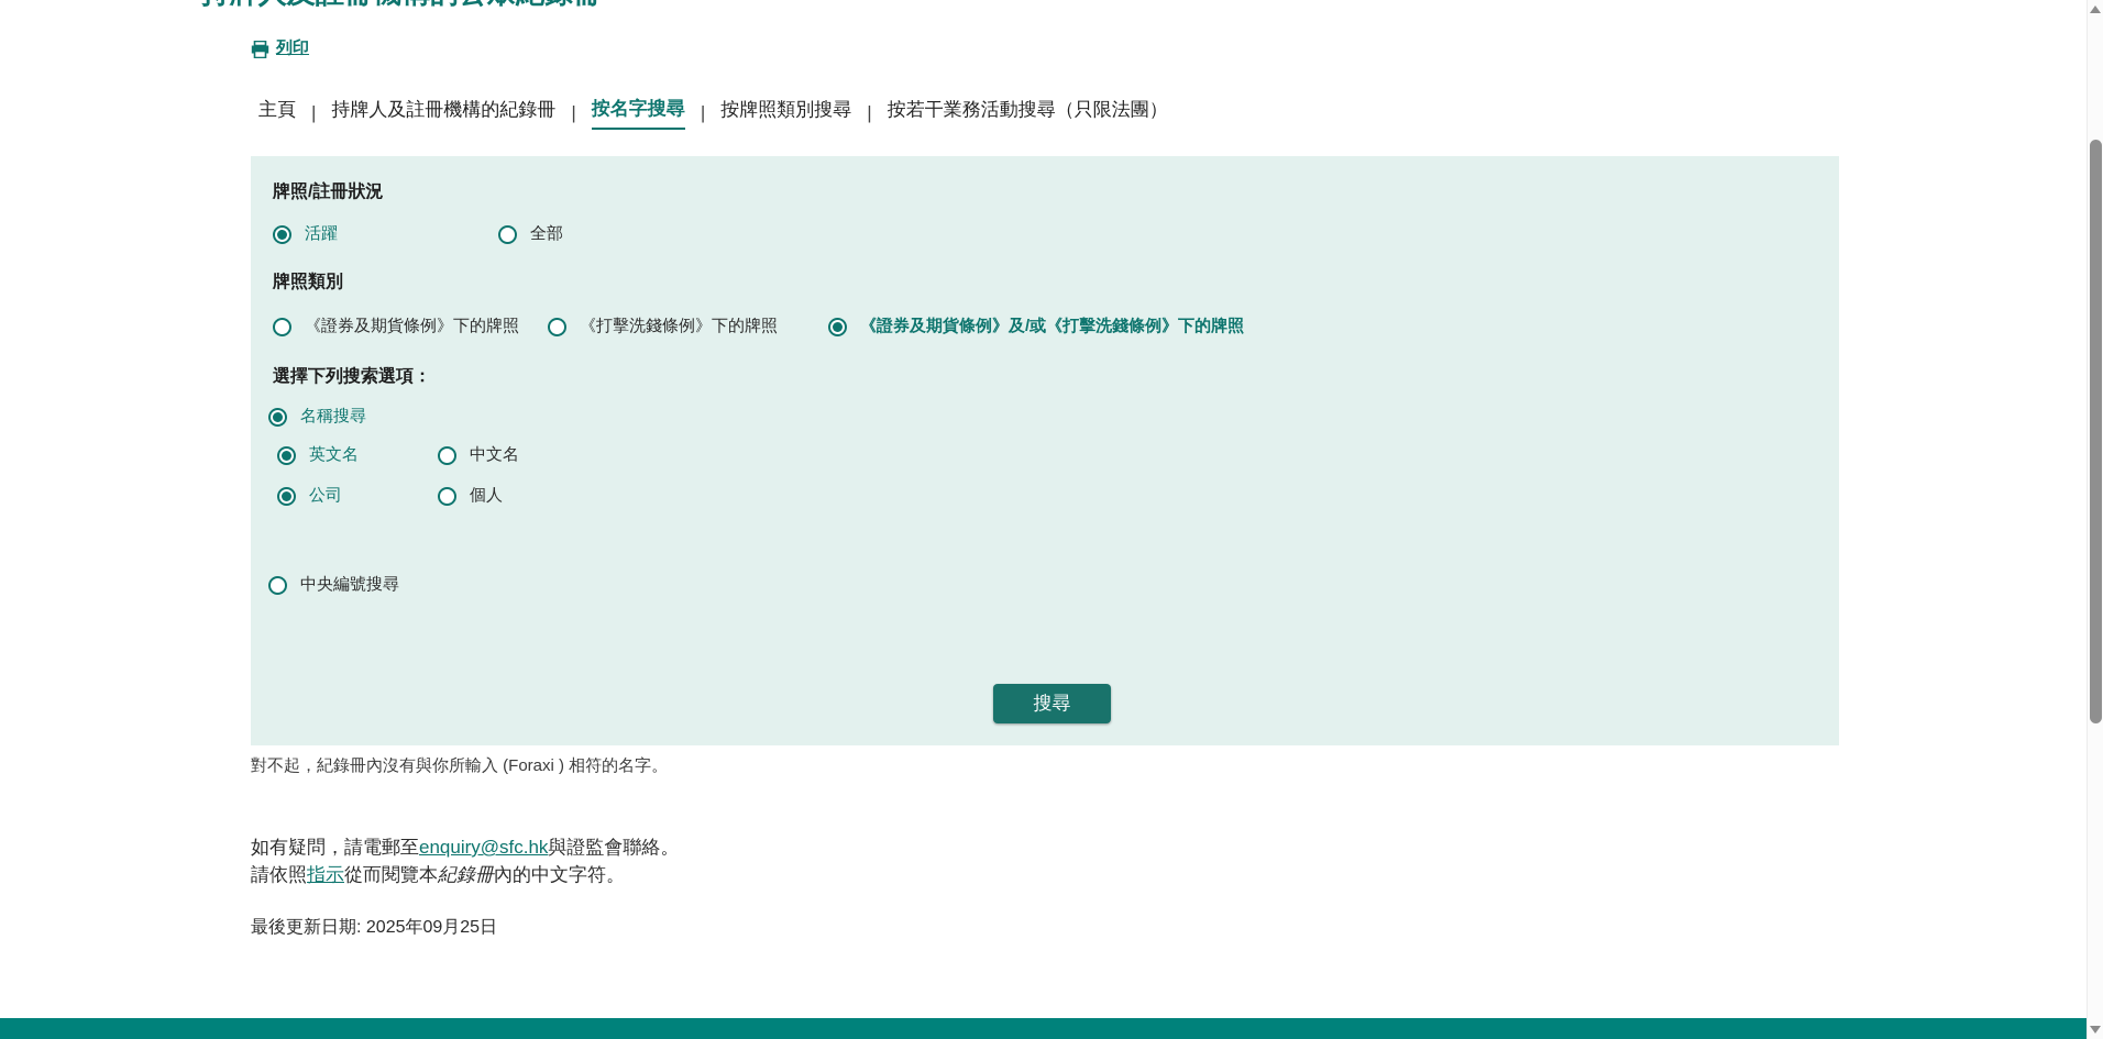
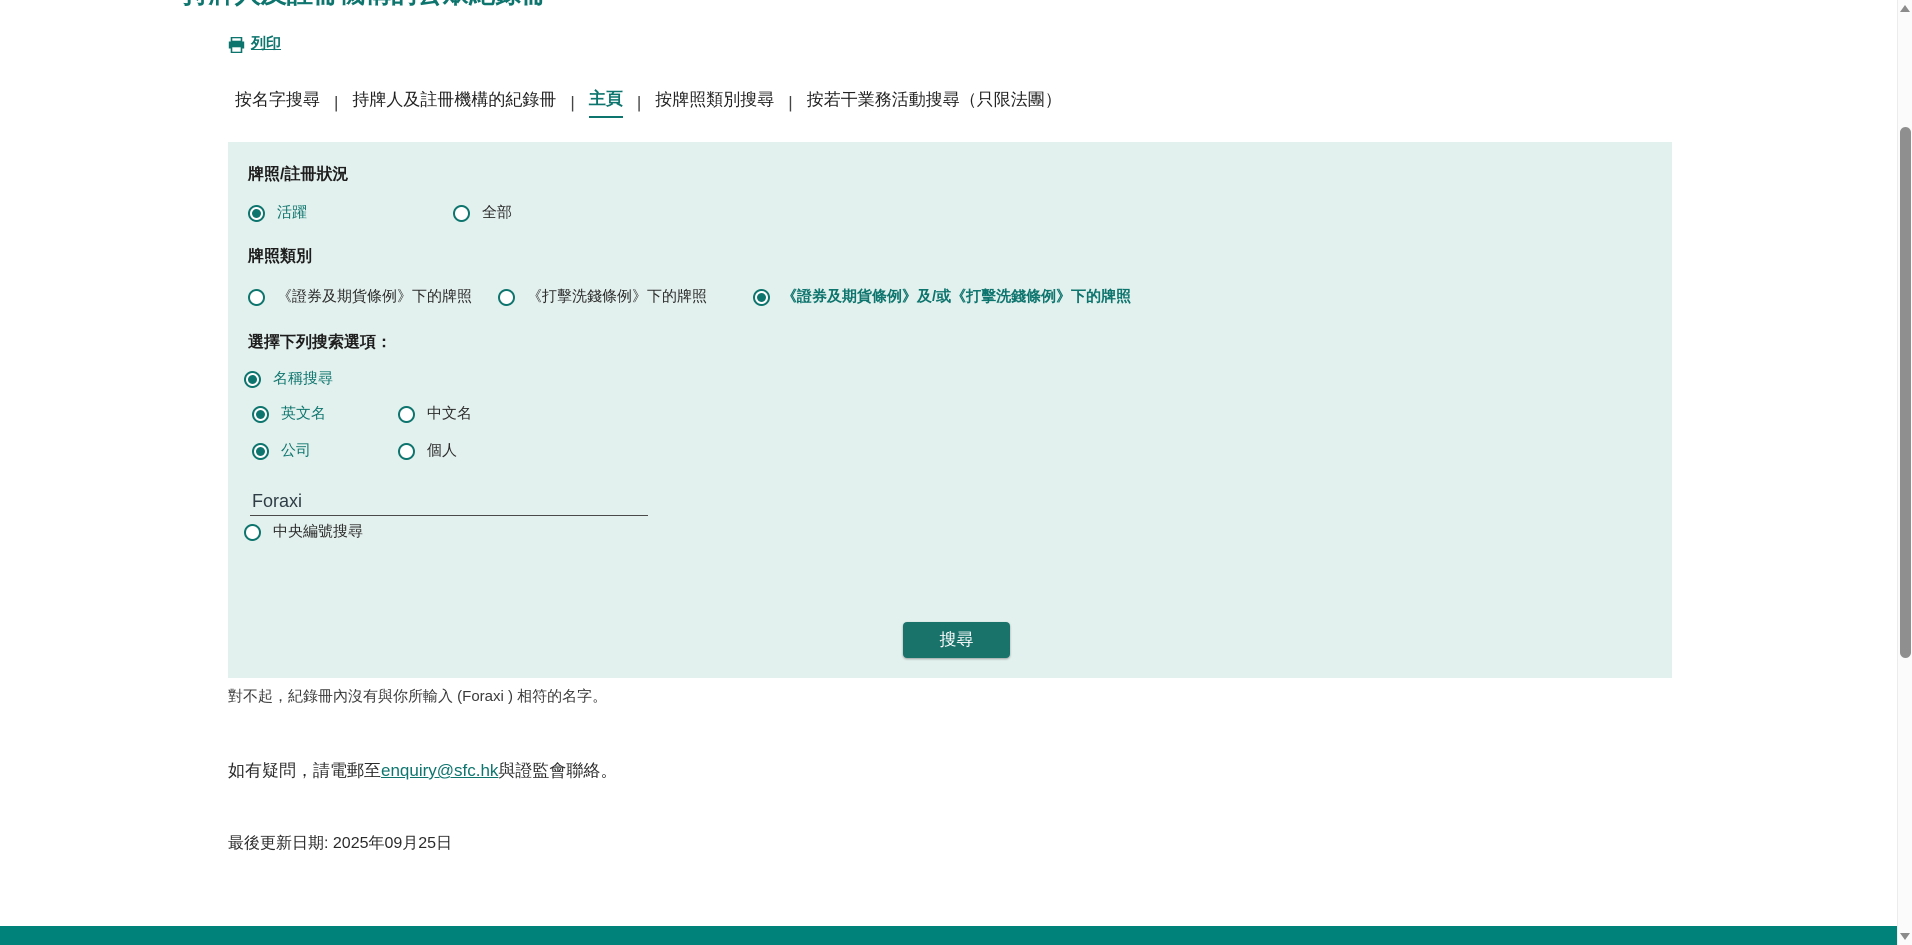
  列印
- 主頁
+ 按名字搜尋
  |
  持牌人及註冊機構的紀錄冊
  |
- 按名字搜尋
+ 主頁
  |
  按牌照類別搜尋
  |
  按若干業務活動搜尋（只限法團）
  牌照/註冊狀況
  活躍
  全部
  牌照類別
  《證券及期貨條例》下的牌照
  《打擊洗錢條例》下的牌照
  《證券及期貨條例》及/或《打擊洗錢條例》下的牌照
  選擇下列搜索選項：
  名稱搜尋
  英文名
  中文名
  公司
  個人
+ Foraxi
  中央編號搜尋
  搜尋
  對不起，紀錄冊內沒有與你所輸入 (Foraxi ) 相符的名字。
  如有疑問，請電郵至enquiry@sfc.hk與證監會聯絡。
- 請依照指示從而閱覽本紀錄冊內的中文字符。
  最後更新日期: 2025年09月25日
